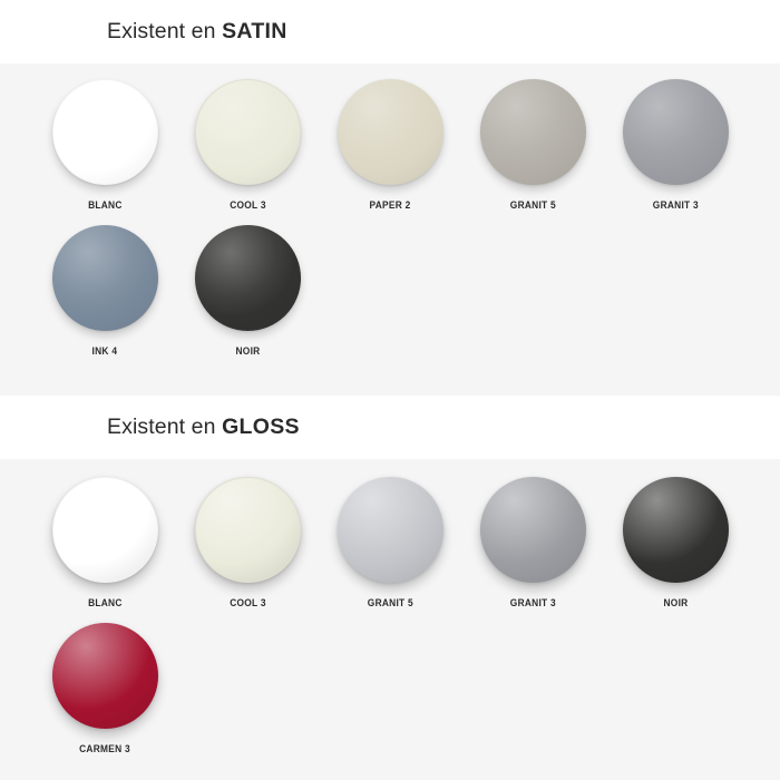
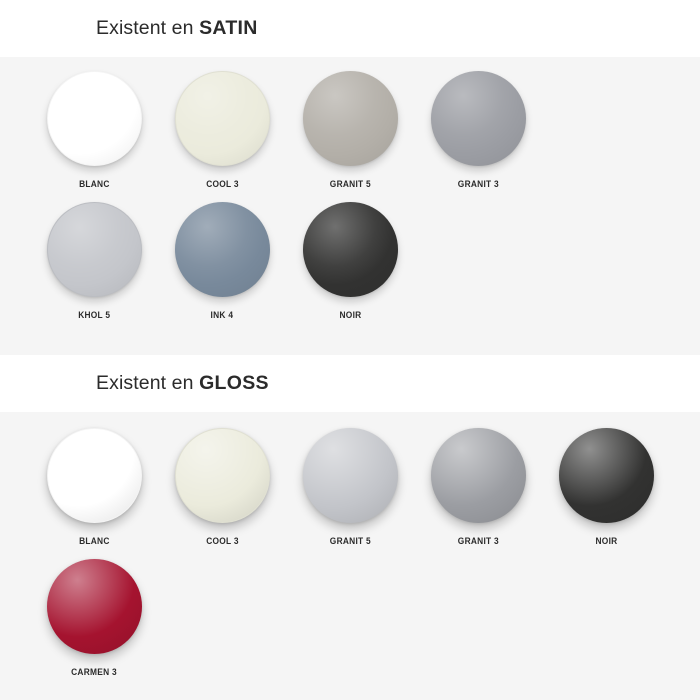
  Existent en SATIN
  BLANC
  COOL 3
- PAPER 2
  GRANIT 5
  GRANIT 3
+ KHOL 5
  INK 4
  NOIR
  Existent en GLOSS
  BLANC
  COOL 3
  GRANIT 5
  GRANIT 3
  NOIR
  CARMEN 3
